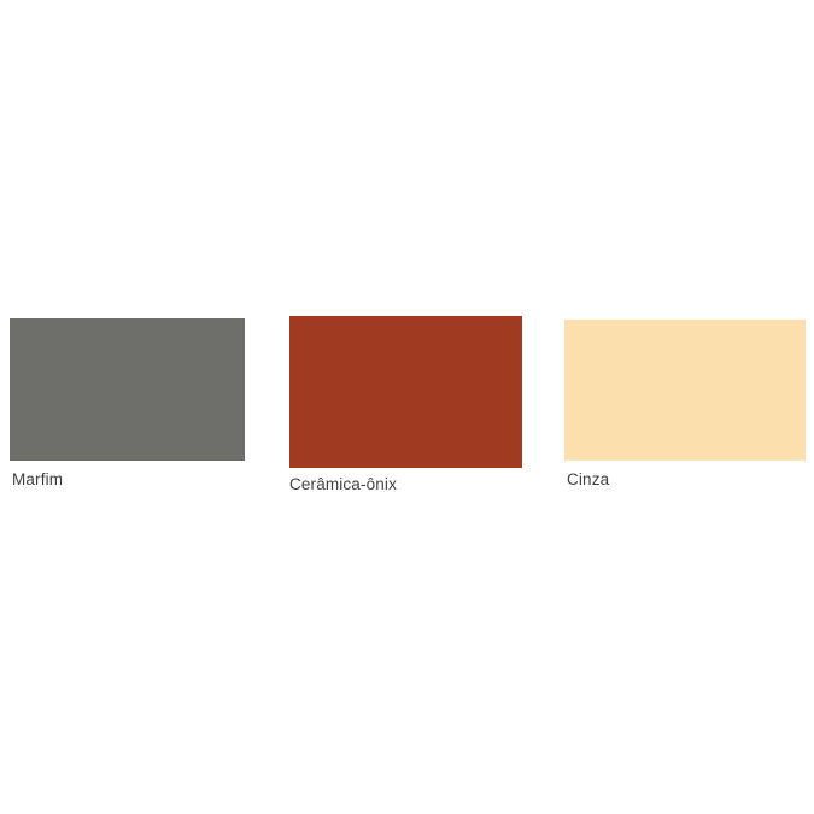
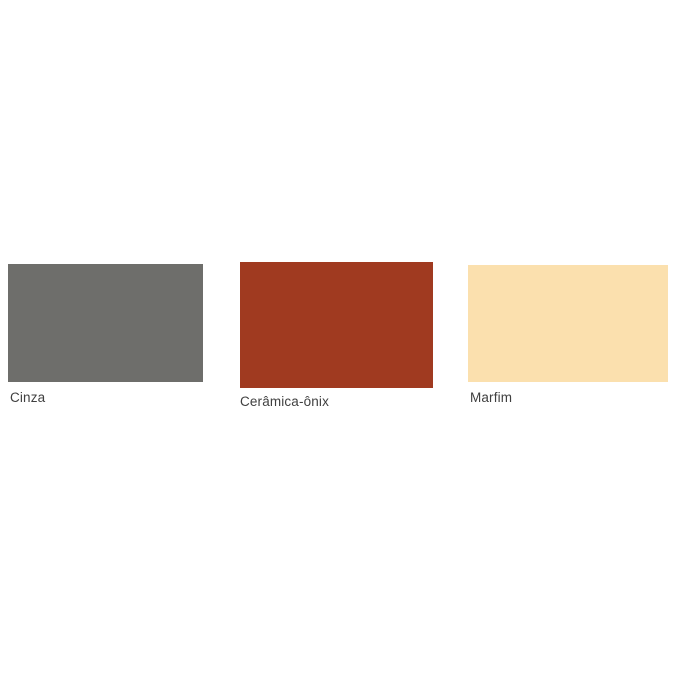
- Marfim
+ Cinza
  Cerâmica-ônix
- Cinza
+ Marfim
